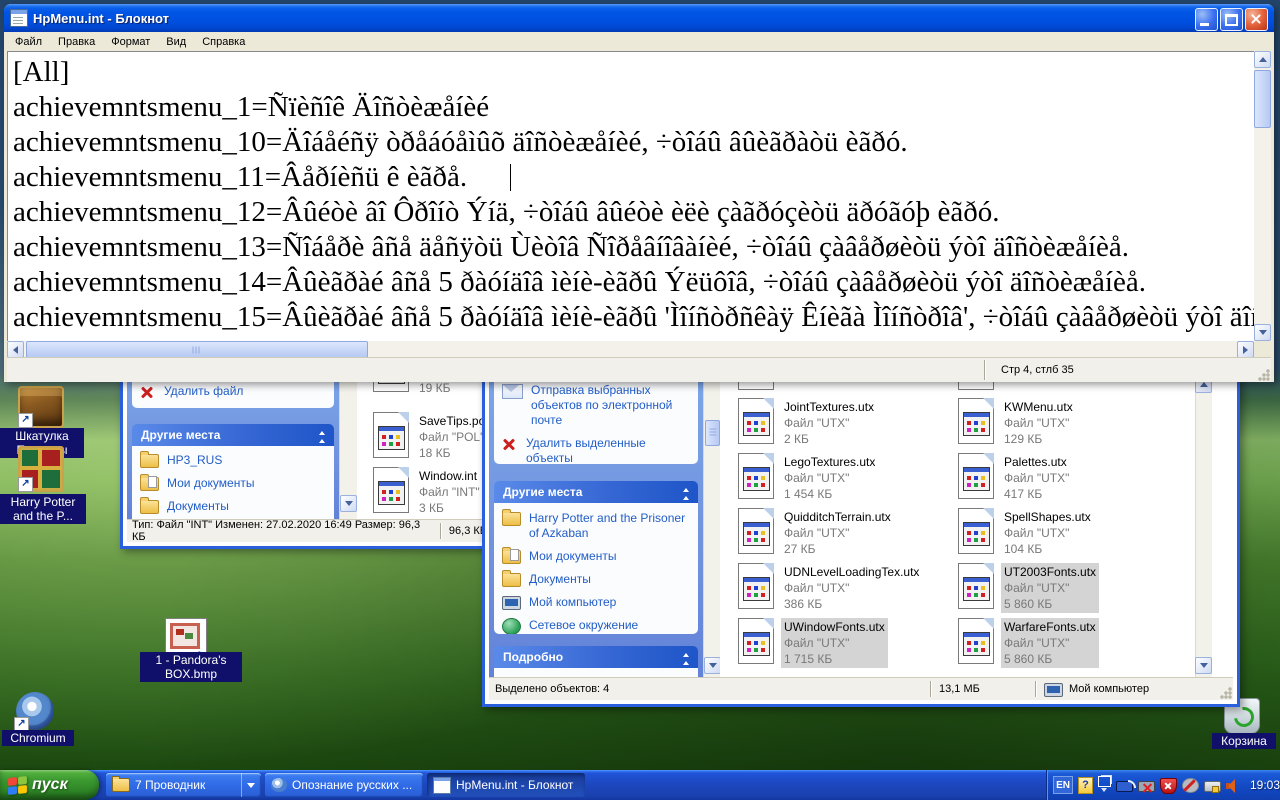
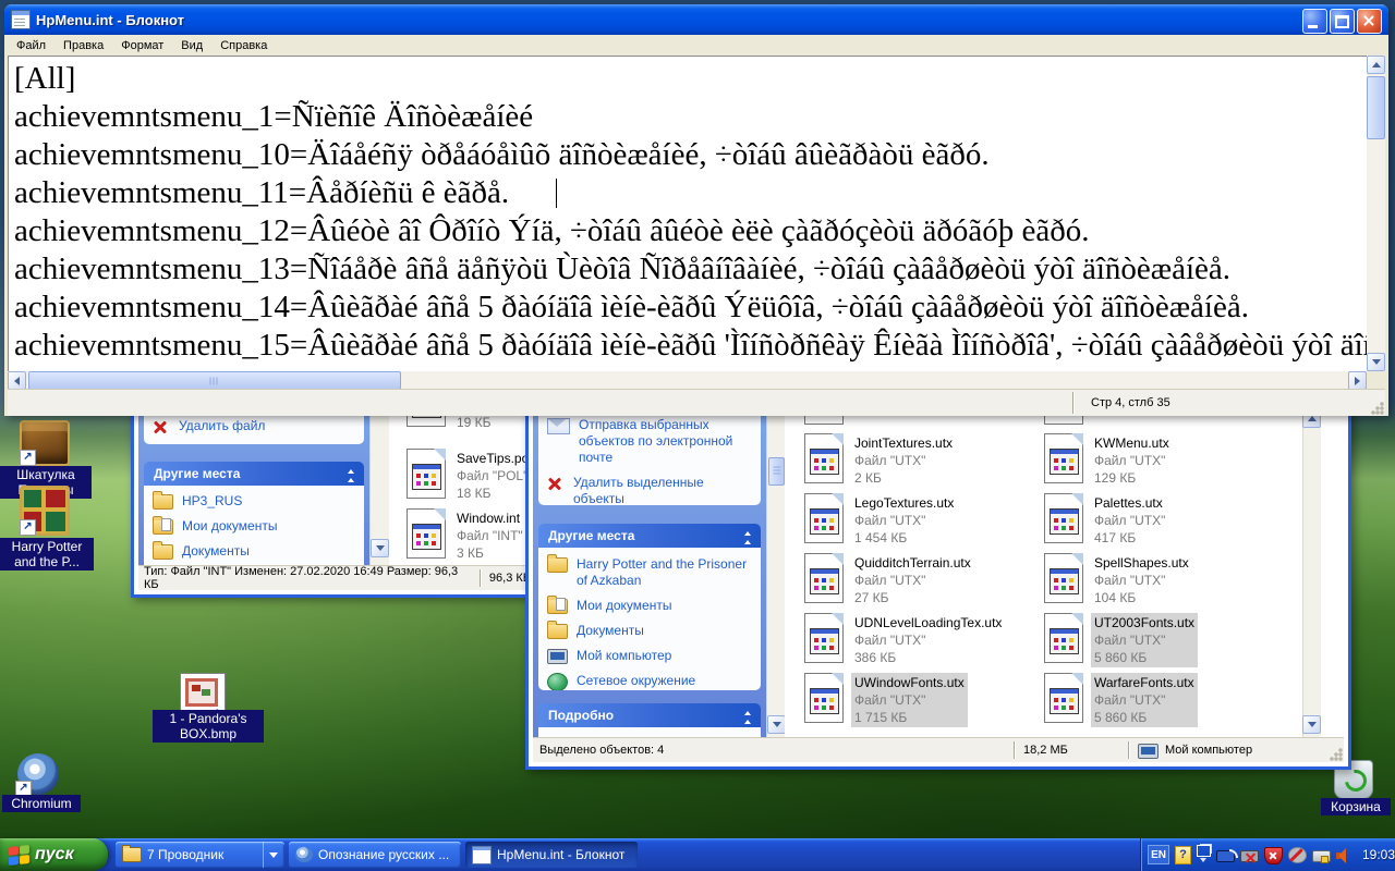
  ↗
  ↗
  Harry Potter and the P...
  1 - Pandora's BOX.bmp
  ↗
  Chromium
  Корзина
  Удалить файл
  Другие места
  HP3_RUS
  Мои документы
  Документы
  19 КБ
  SaveTips.p
  Файл "POL
  18 КБ
  Window.int
  Файл "INT"
  3 КБ
  Тип: Файл "INT" Изменен: 27.02.2020 16:49 Размер: 96,3 КБ
  96,3 К
  Отправка выбранных объектов по электронной почте
  Удалить выделенные объекты
  Другие места
  Harry Potter and the Prisoner of Azkaban
  Мои документы
  Документы
  Мой компьютер
  Сетевое окружение
  Подробно
  JointTextures.utx
  Файл "UTX"
  2 КБ
  KWMenu.utx
  Файл "UTX"
  129 КБ
  LegoTextures.utx
  Файл "UTX"
  1 454 КБ
  Palettes.utx
  Файл "UTX"
  417 КБ
  QuidditchTerrain.utx
  Файл "UTX"
  27 КБ
  SpellShapes.utx
  Файл "UTX"
  104 КБ
  UDNLevelLoadingTex.utx
  Файл "UTX"
  386 КБ
  UT2003Fonts.utx
  Файл "UTX"
  5 860 КБ
  UWindowFonts.utx
  Файл "UTX"
  1 715 КБ
  WarfareFonts.utx
  Файл "UTX"
  5 860 КБ
  Выделено объектов: 4
- 13,1 МБ
+ 18,2 МБ
  Мой компьютер
  HpMenu.int - Блокнот
  Файл
  Правка
  Формат
  Вид
  Справка
  [All]
  achievemntsmenu_1=Ñïèñîê Äîñòèæåíèé
  achievemntsmenu_10=Äîáåéñÿ òðåáóåìûõ äîñòèæåíèé, ÷òîáû âûèãðàòü èãðó.
  achievemntsmenu_11=Âåðíèñü ê èãðå.
  achievemntsmenu_12=Âûéòè âî Ôðîíò Ýíä, ÷òîáû âûéòè èëè çàãðóçèòü äðóãóþ èãðó.
  achievemntsmenu_13=Ñîáåðè âñå äåñÿòü Ùèòîâ Ñîðåâíîâàíèé, ÷òîáû çàâåðøèòü ýòî äîñòèæåíèå.
  achievemntsmenu_14=Âûèãðàé âñå 5 ðàóíäîâ ìèíè-èãðû Ýëüôîâ, ÷òîáû çàâåðøèòü ýòî äîñòèæåíèå.
  achievemntsmenu_15=Âûèãðàé âñå 5 ðàóíäîâ ìèíè-èãðû 'Ìîíñòðñêàÿ Êíèãà Ìîíñòðîâ', ÷òîáû çàâåðøèòü ýòî äî
  Стр 4, стлб 35
  пуск
  7 Проводник
  Опознание русских ...
  HpMenu.int - Блокнот
  EN
  ?
  19:03
